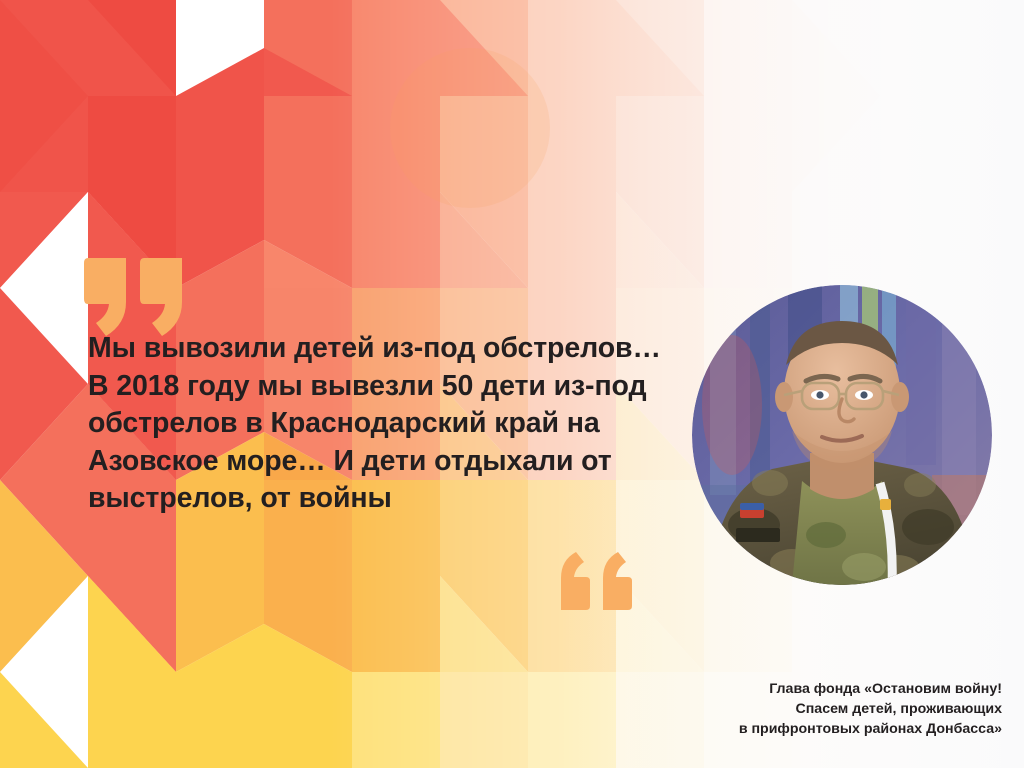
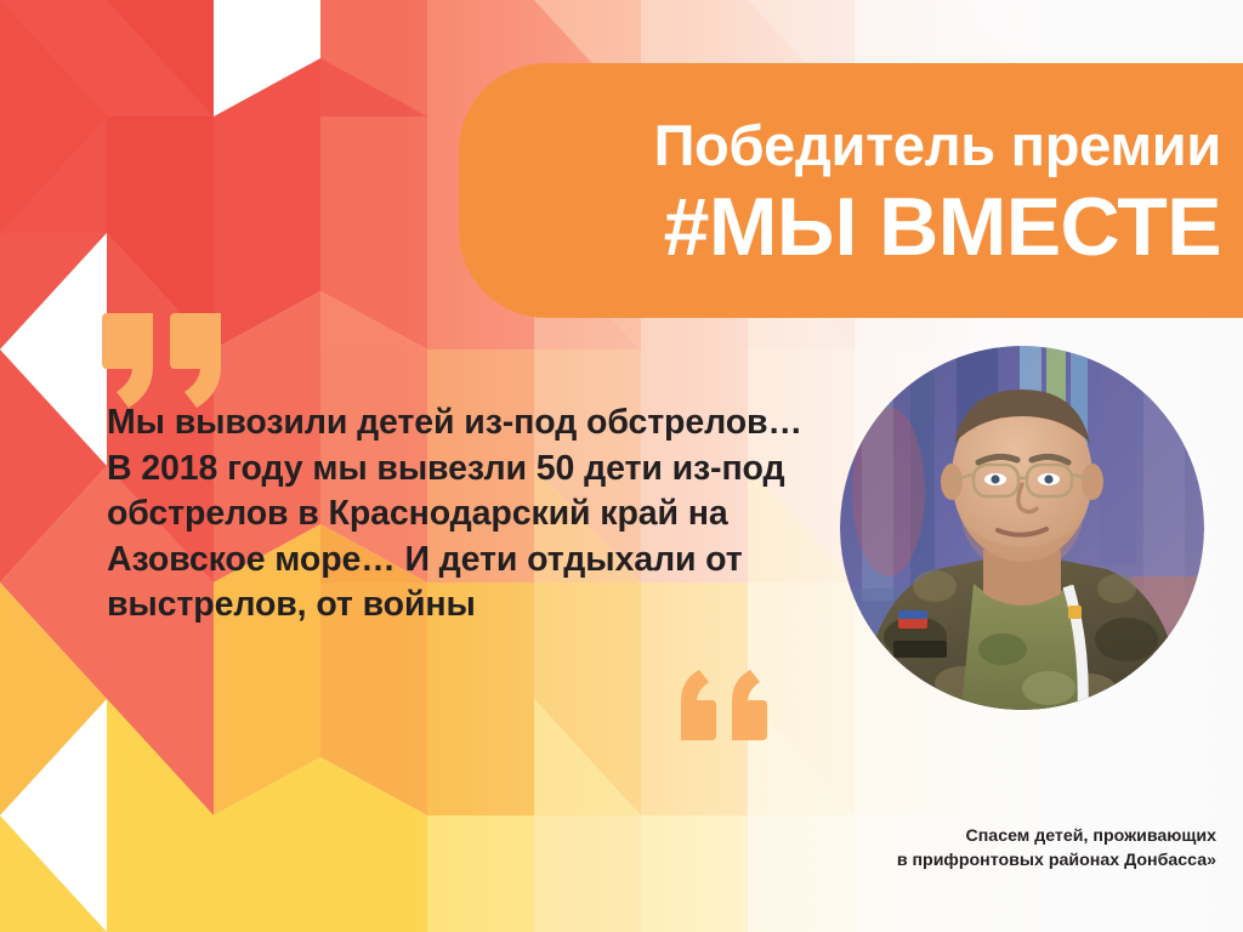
+ Победитель премии
+ #МЫ ВМЕСТЕ
  Мы вывозили детей из-под обстрелов… В 2018 году мы вывезли 50 дети из-под обстрелов в Краснодарский край на Азовское море… И дети отдыхали от выстрелов, от войны
- Глава фонда «Остановим войну!
  Спасем детей, проживающих
  в прифронтовых районах Донбасса»
